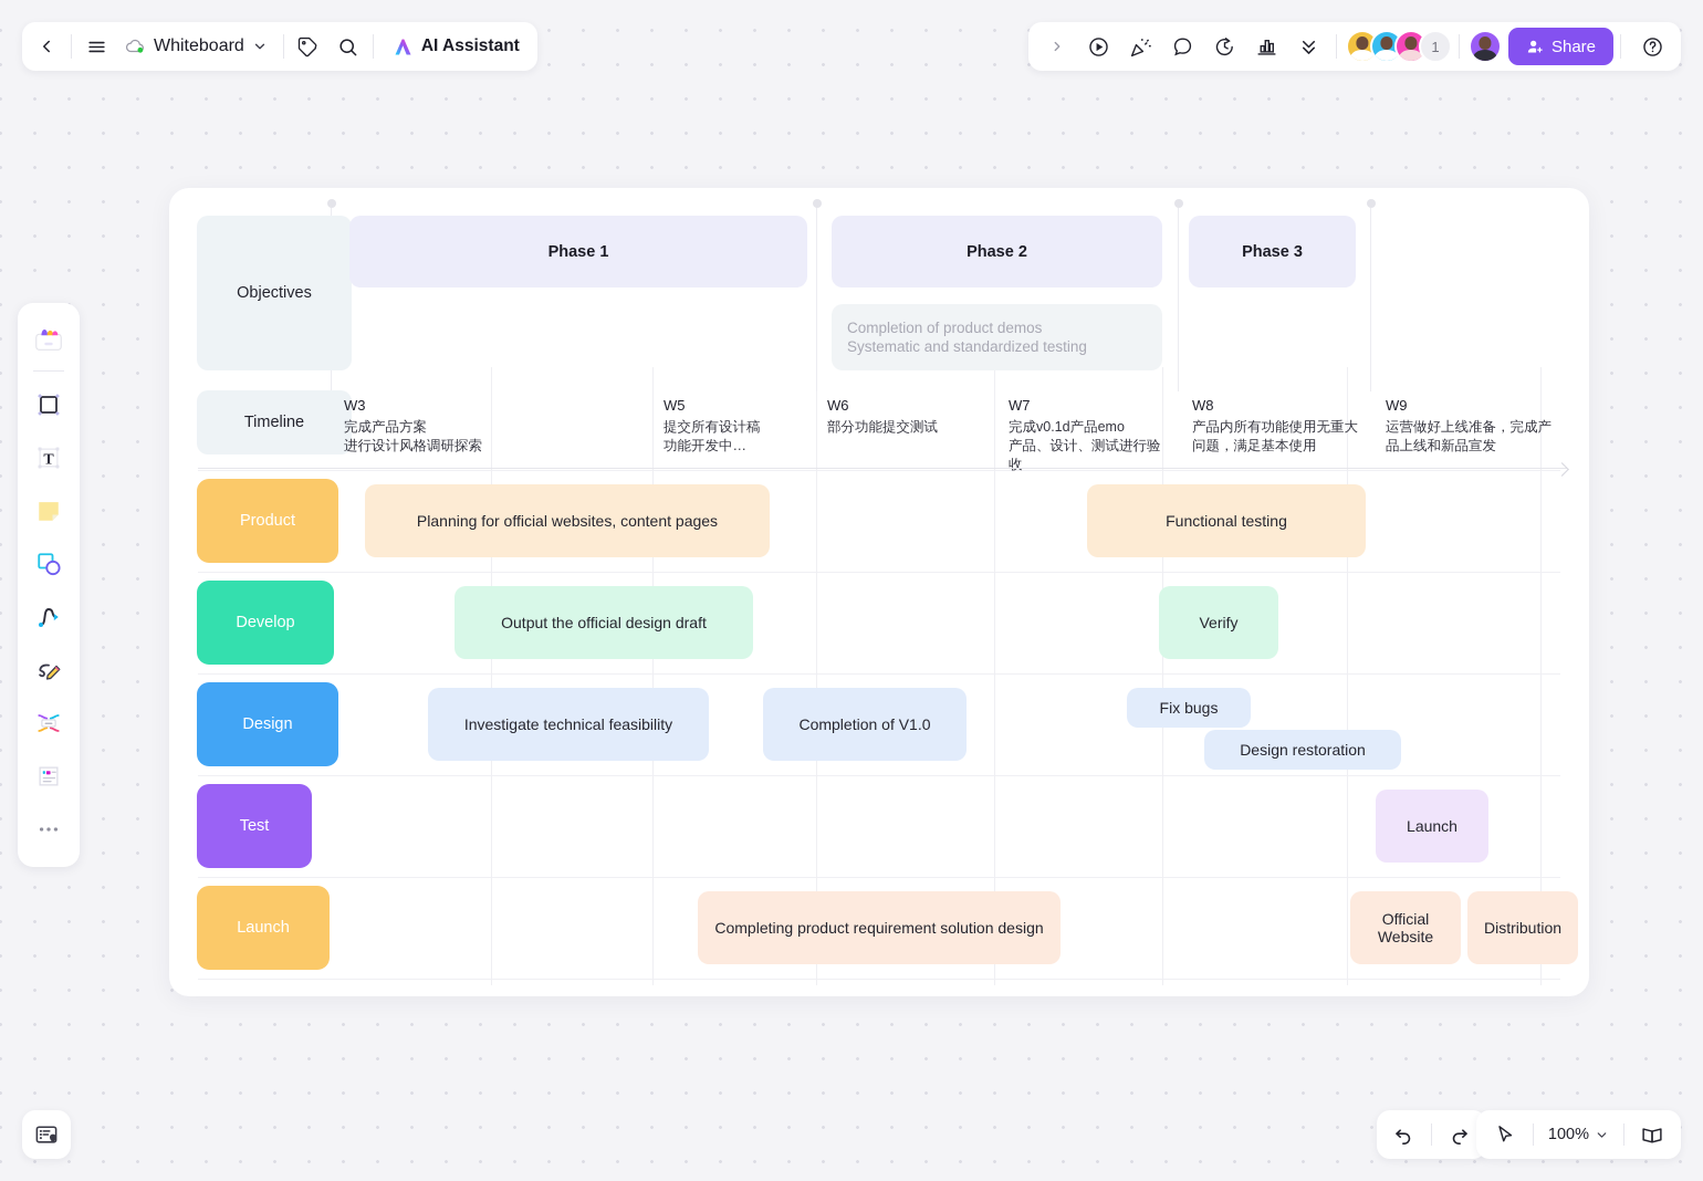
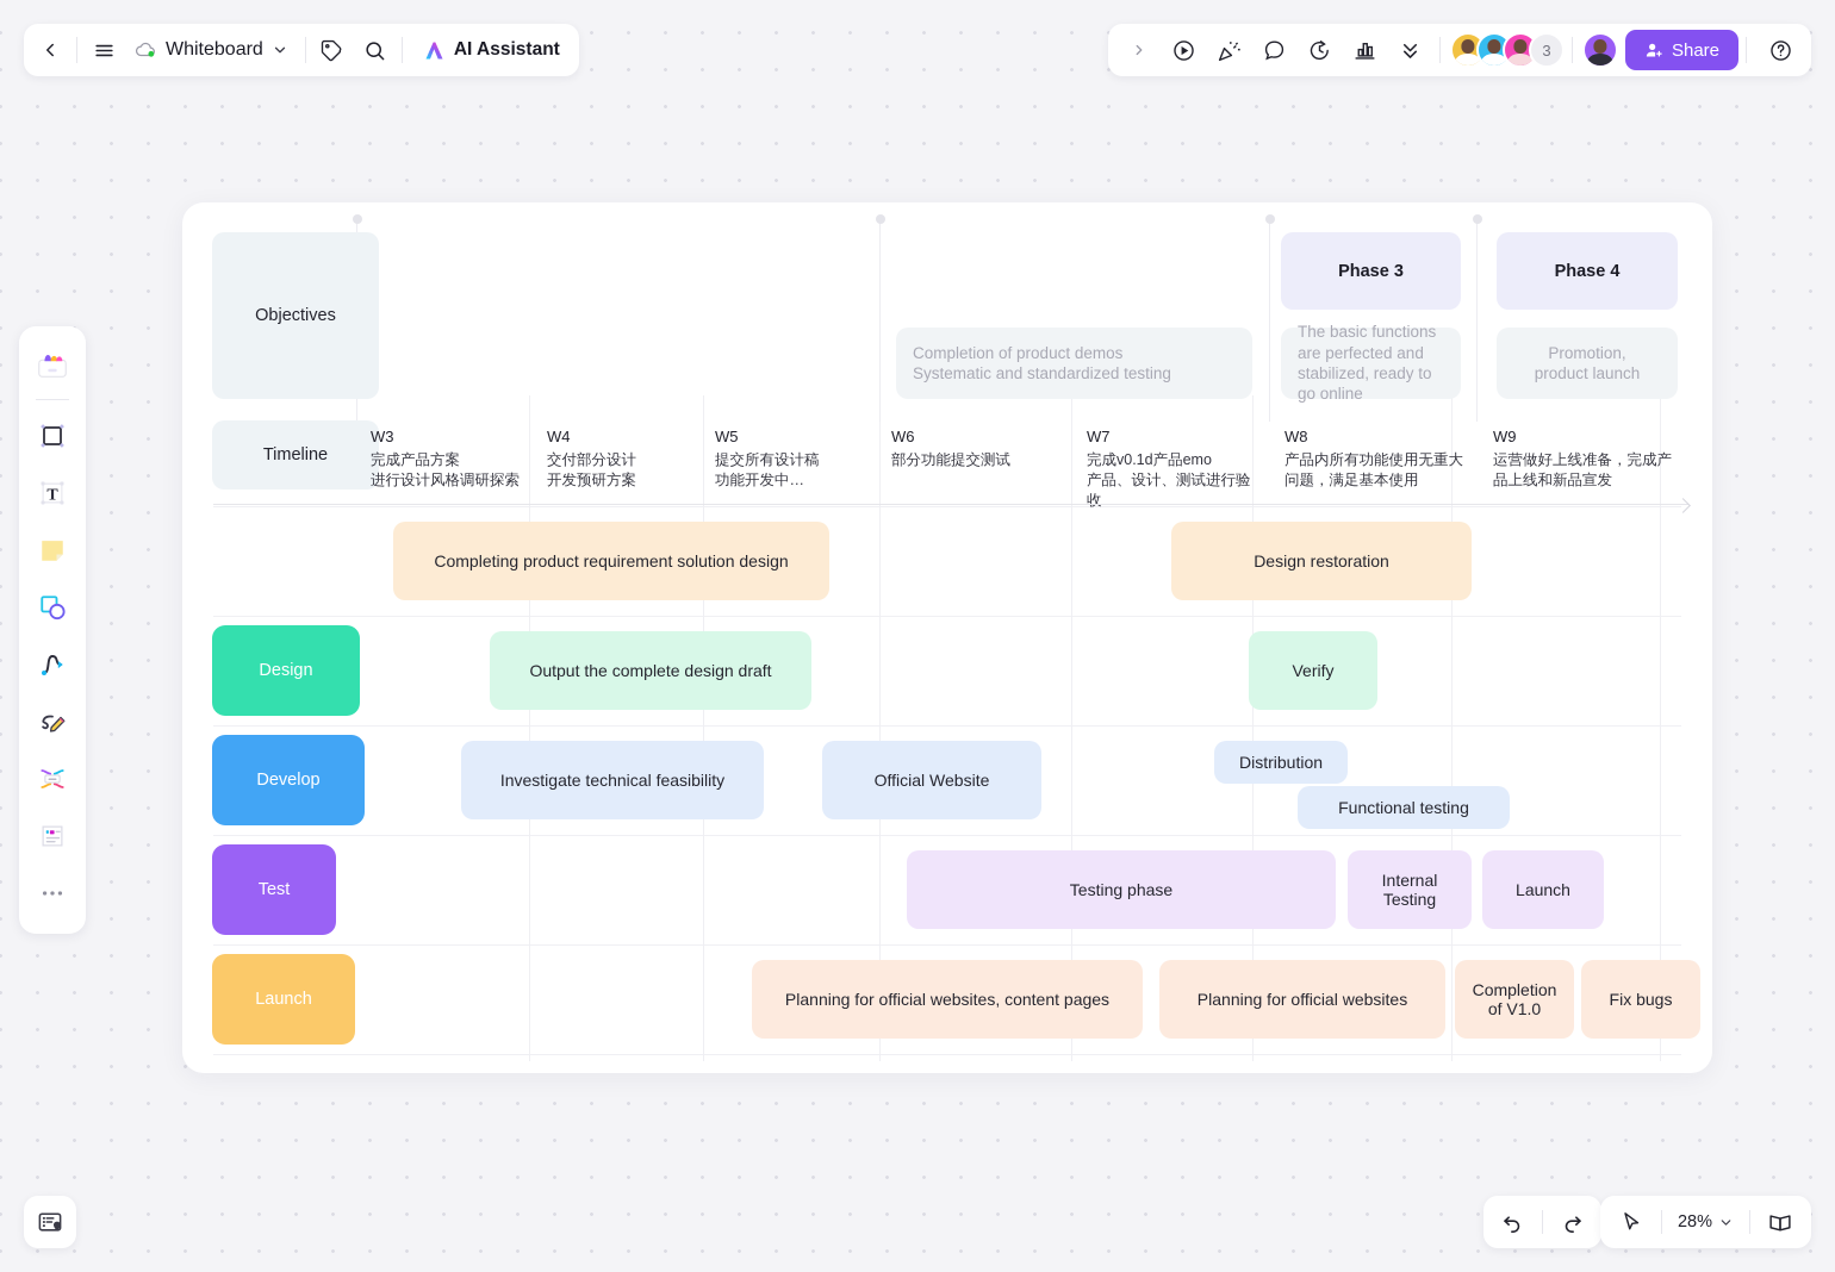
  Whiteboard
  AI Assistant
- 1
+ 3
  Share
  T
  Objectives
- Phase 1
- Phase 2
  Phase 3
+ Phase 4
  Completion of product demos
  Systematic and standardized testing
+ The basic functions are perfected and stabilized, ready to go online
+ Promotion,
+ product launch
  Timeline
  W3
  完成产品方案
  进行设计风格调研探索
+ W4
+ 交付部分设计
+ 开发预研方案
  W5
  提交所有设计稿
  功能开发中…
  W6
  部分功能提交测试
  W7
  完成v0.1d产品emo
  产品、设计、测试进行验收
  W8
  产品内所有功能使用无重大
  问题，满足基本使用
  W9
  运营做好上线准备，完成产
  品上线和新品宣发
- Product
- Planning for official websites, content pages
+ Completing product requirement solution design
- Functional testing
+ Design restoration
- Develop
+ Design
- Output the official design draft
+ Output the complete design draft
  Verify
- Design
+ Develop
  Investigate technical feasibility
- Completion of V1.0
+ Official Website
- Fix bugs
+ Distribution
- Design restoration
+ Functional testing
  Test
+ Testing phase
+ Internal Testing
  Launch
  Launch
- Completing product requirement solution design
+ Planning for official websites, content pages
+ Planning for official websites
- Official Website
+ Completion of V1.0
- Distribution
+ Fix bugs
- 100%
+ 28%
